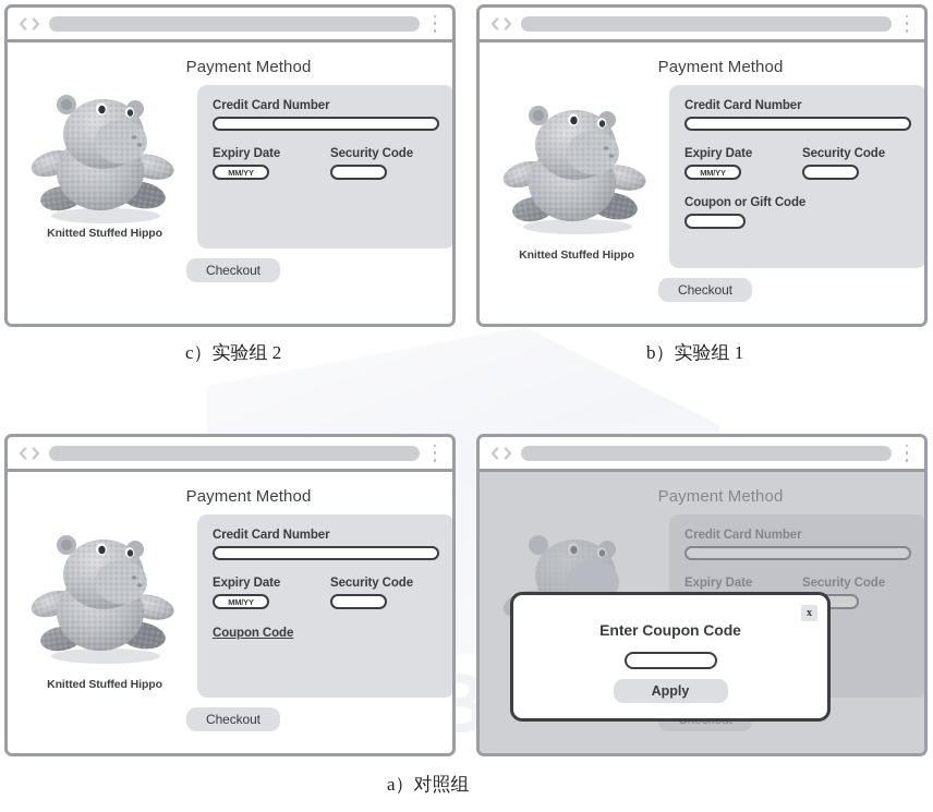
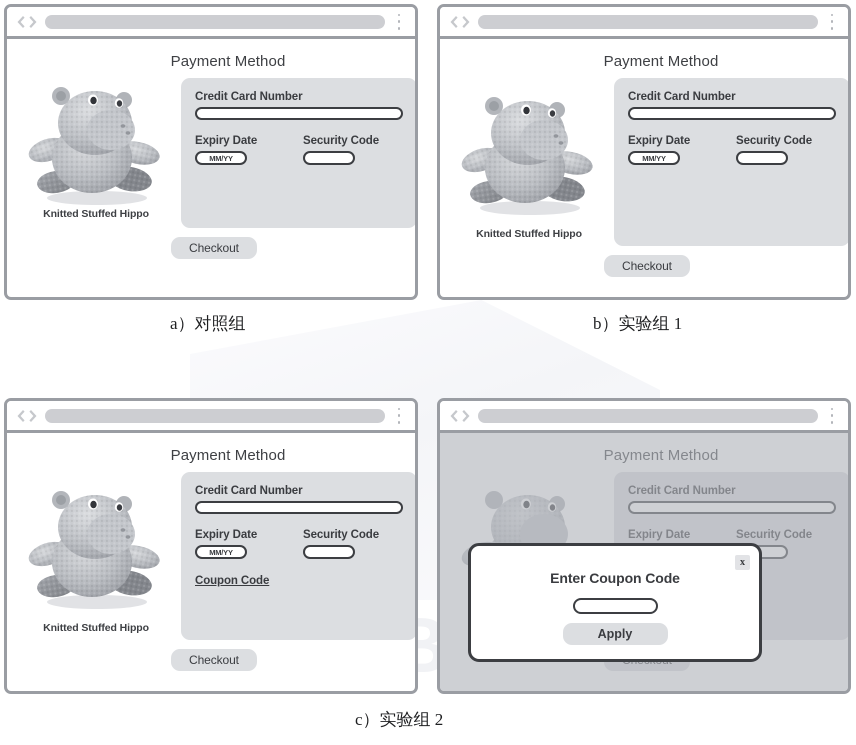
  Payment Method
  Knitted Stuffed Hippo
  Credit Card Number
  Expiry Date
  MM/YY
  Security Code
  Checkout
  Payment Method
  Knitted Stuffed Hippo
  Credit Card Number
  Expiry Date
  MM/YY
  Security Code
- Coupon or Gift Code
  Checkout
  Payment Method
  Knitted Stuffed Hippo
  Credit Card Number
  Expiry Date
  MM/YY
  Security Code
  Coupon Code
  Checkout
  Payment Method
  Credit Card Number
  Expiry Date
  Security Code
  x
  Enter Coupon Code
  Apply
- c）实验组 2
+ a）对照组
  b）实验组 1
- a）对照组
+ c）实验组 2
